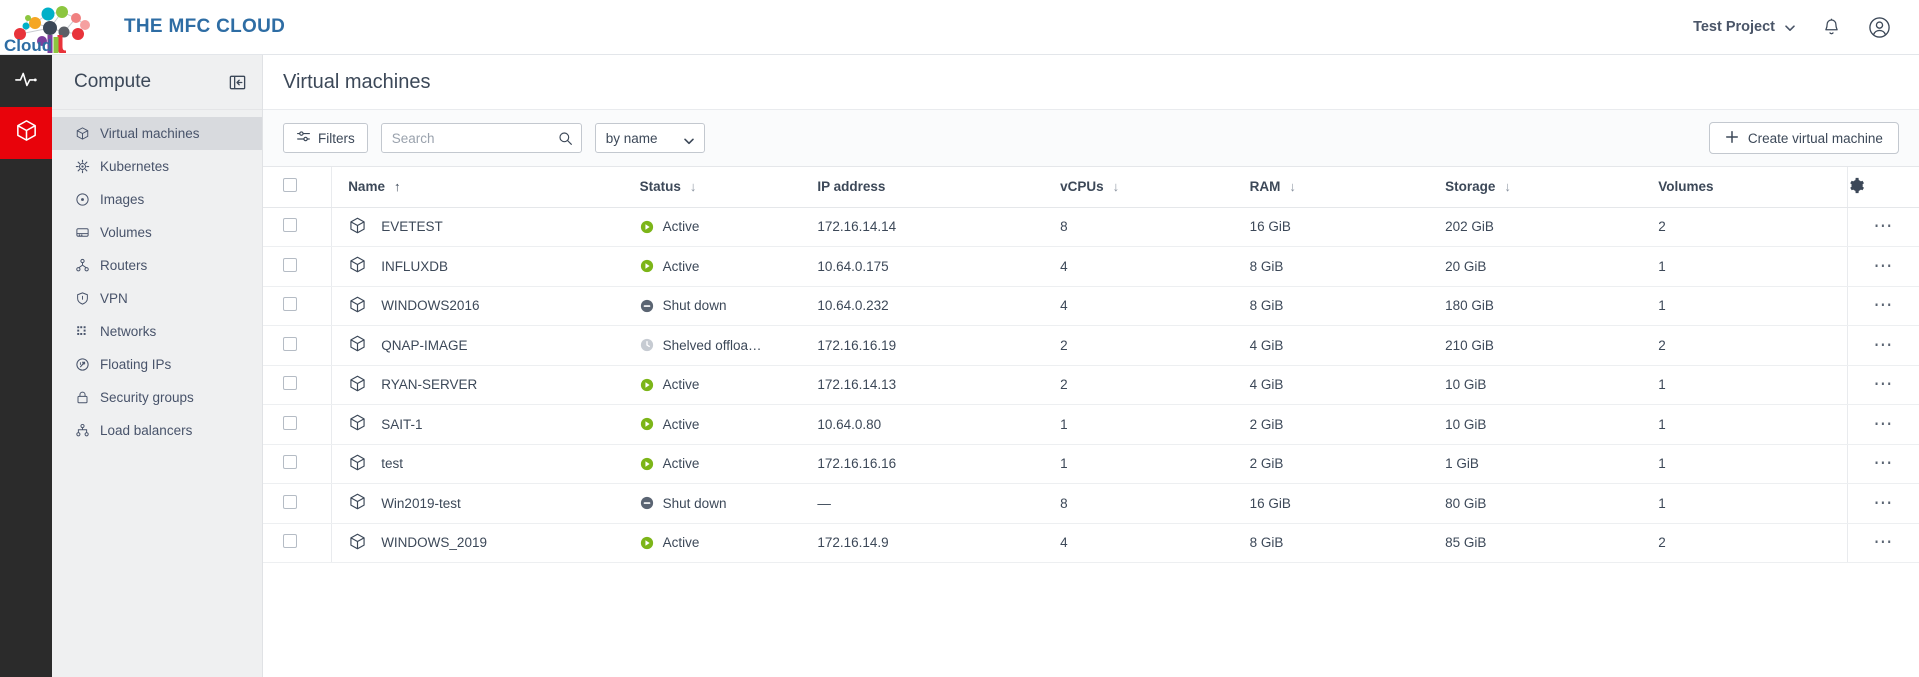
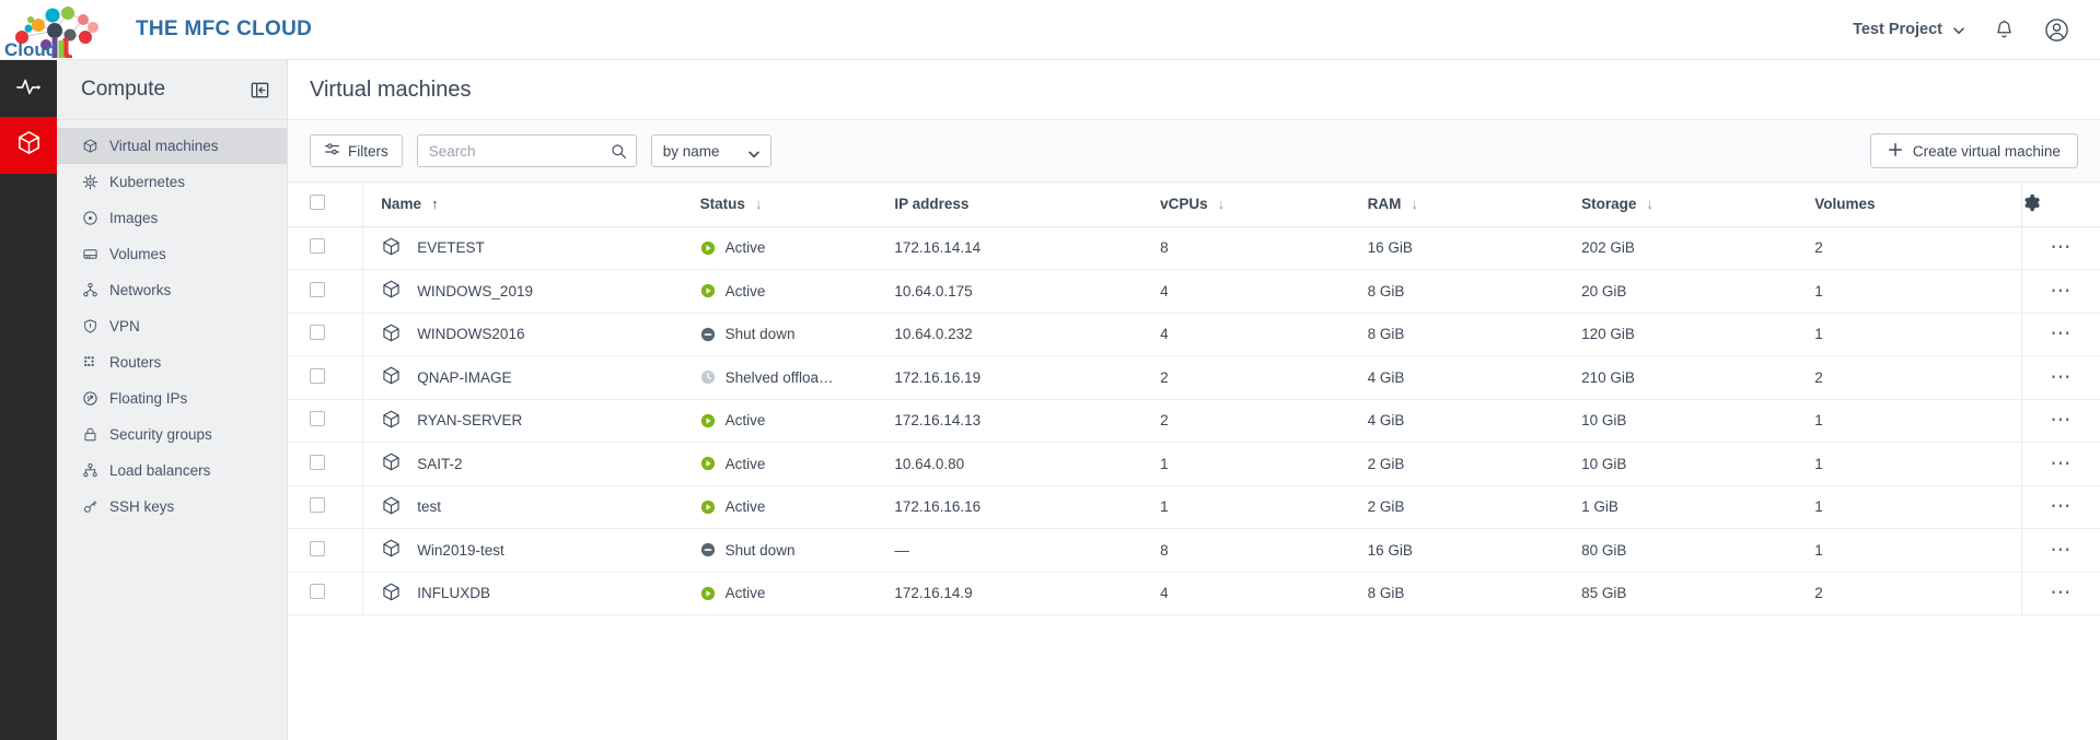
  Cloud
  THE MFC CLOUD
  Test Project
  Compute
  Virtual machines
  Kubernetes
  Images
  Volumes
- Routers
+ Networks
  VPN
- Networks
+ Routers
  Floating IPs
  Security groups
  Load balancers
+ SSH keys
  Virtual machines
  Filters
  Search
  by name
  Create virtual machine
  	Name ↑	Status ↓	IP address	vCPUs ↓	RAM ↓	Storage ↓	Volumes
  	EVETEST	Active	172.16.14.14	8	16 GiB	202 GiB	2	⋯
- 	INFLUXDB	Active	10.64.0.175	4	8 GiB	20 GiB	1	⋯
+ 	WINDOWS_2019	Active	10.64.0.175	4	8 GiB	20 GiB	1	⋯
- 	WINDOWS2016	Shut down	10.64.0.232	4	8 GiB	180 GiB	1	⋯
+ 	WINDOWS2016	Shut down	10.64.0.232	4	8 GiB	120 GiB	1	⋯
  	QNAP-IMAGE	Shelved offloa…	172.16.16.19	2	4 GiB	210 GiB	2	⋯
  	RYAN-SERVER	Active	172.16.14.13	2	4 GiB	10 GiB	1	⋯
- 	SAIT-1	Active	10.64.0.80	1	2 GiB	10 GiB	1	⋯
+ 	SAIT-2	Active	10.64.0.80	1	2 GiB	10 GiB	1	⋯
  	test	Active	172.16.16.16	1	2 GiB	1 GiB	1	⋯
  	Win2019-test	Shut down	—	8	16 GiB	80 GiB	1	⋯
- 	WINDOWS_2019	Active	172.16.14.9	4	8 GiB	85 GiB	2	⋯
+ 	INFLUXDB	Active	172.16.14.9	4	8 GiB	85 GiB	2	⋯
